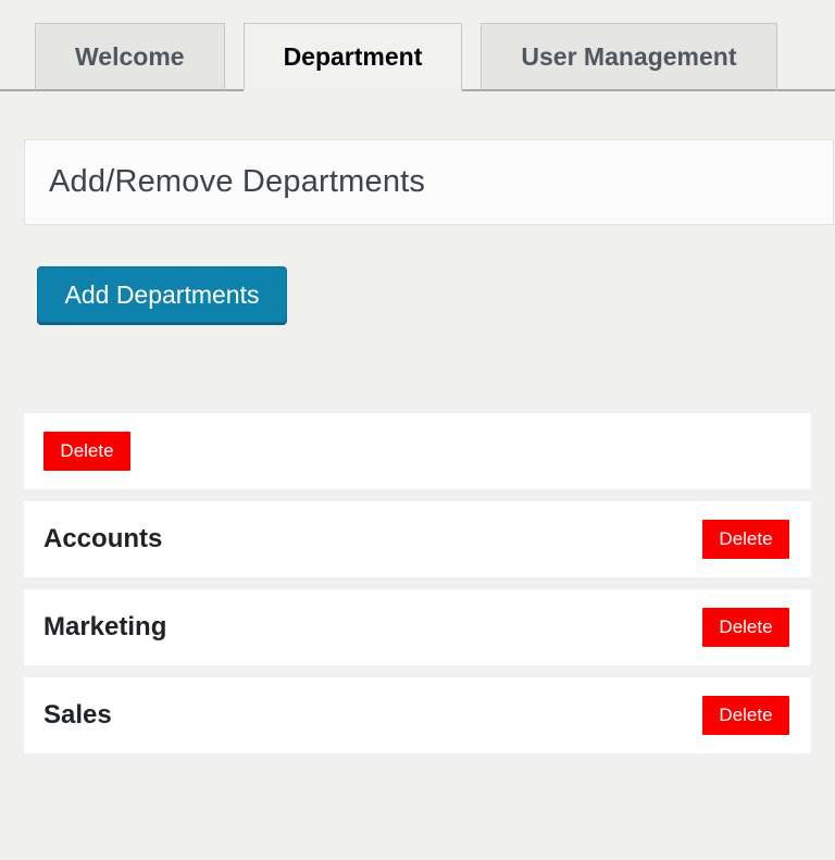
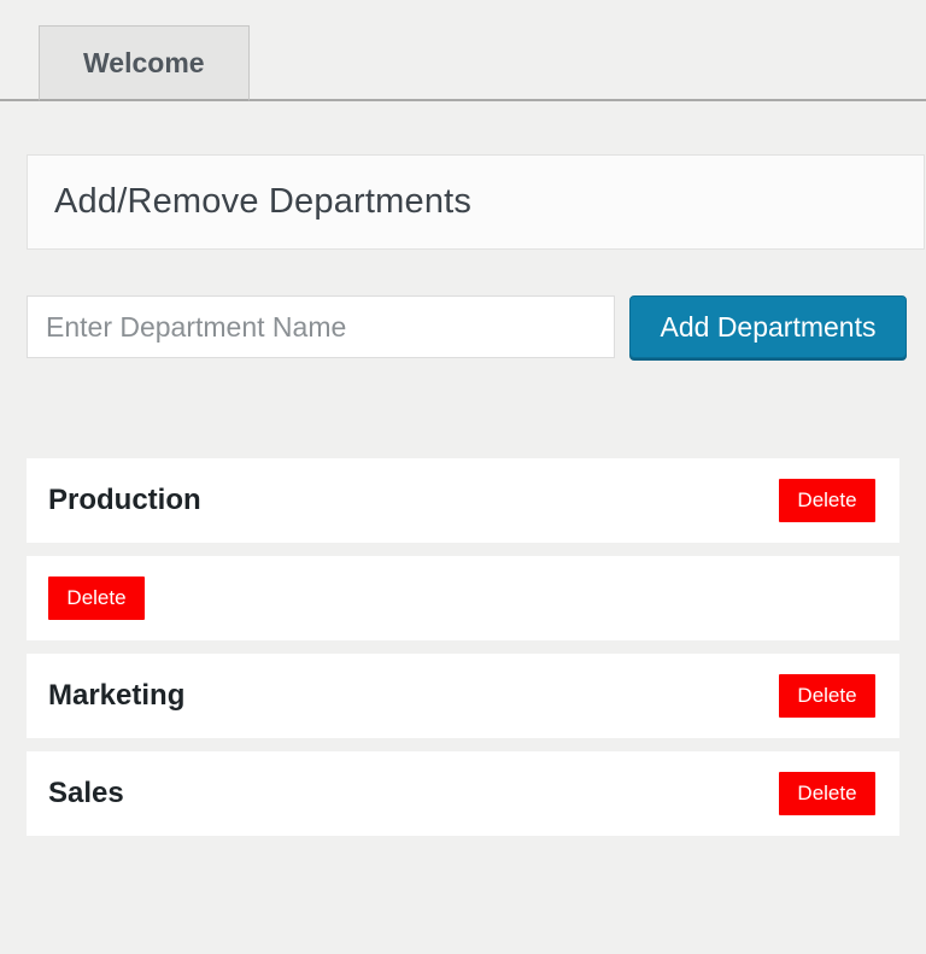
  Welcome
- Department
- User Management
  Add/Remove Departments
+ Enter Department Name
  Add Departments
+ Production
  Delete
- Accounts
  Delete
  Marketing
  Delete
  Sales
  Delete
